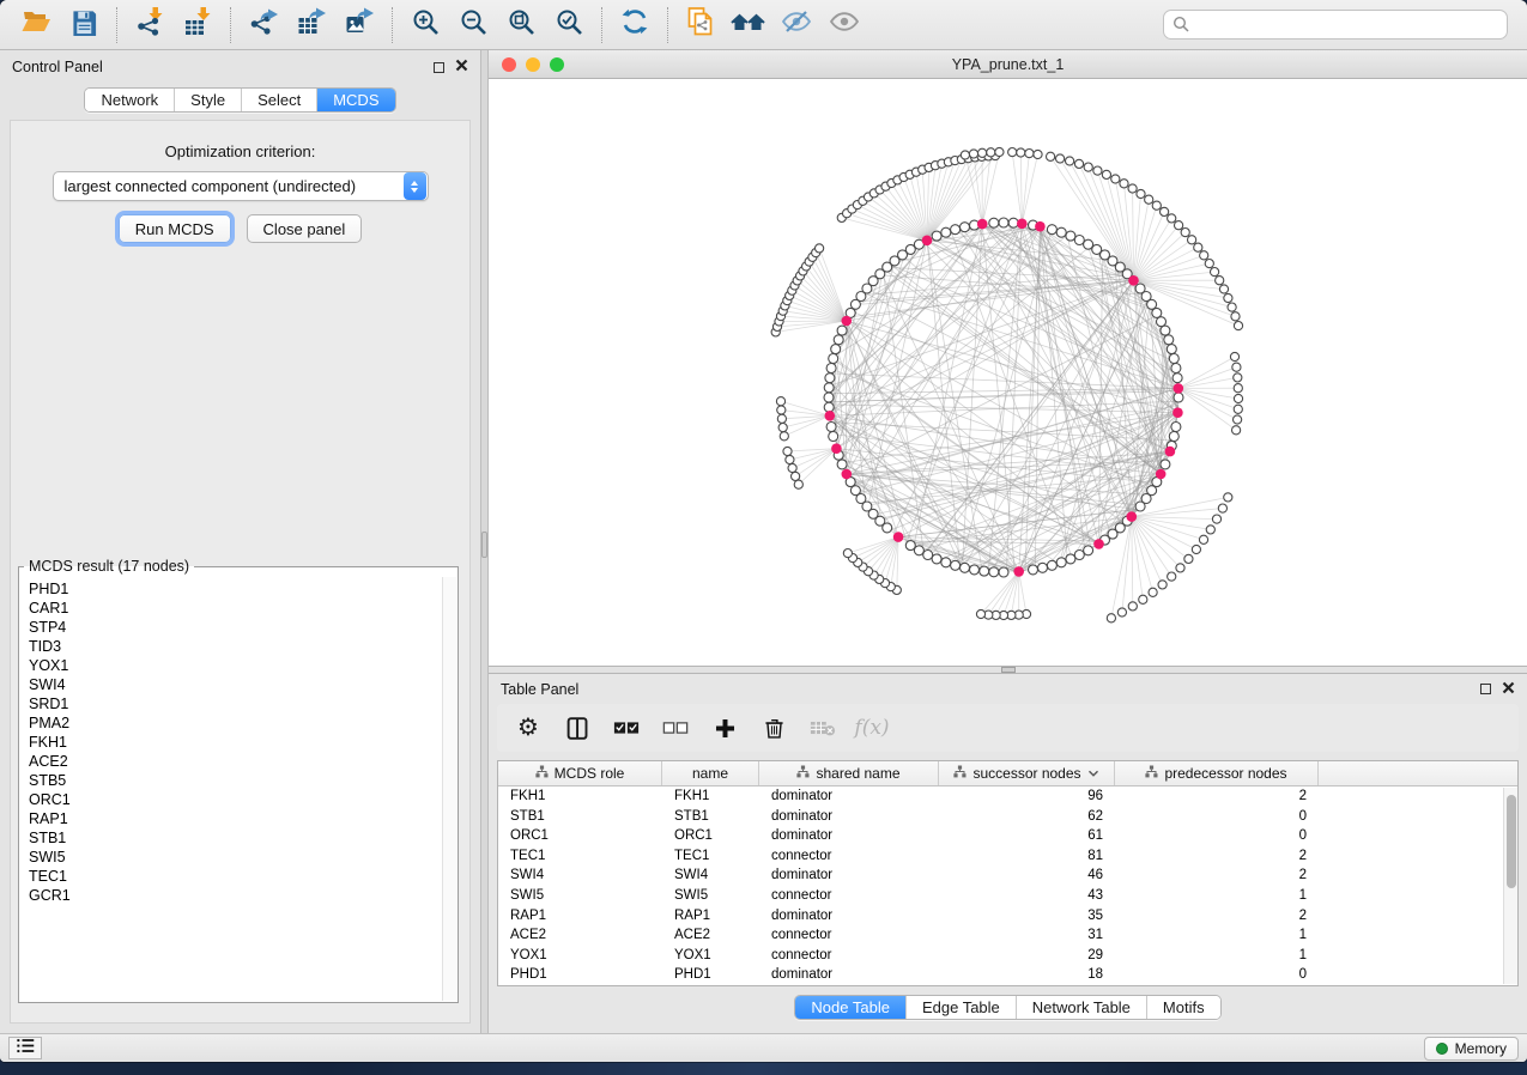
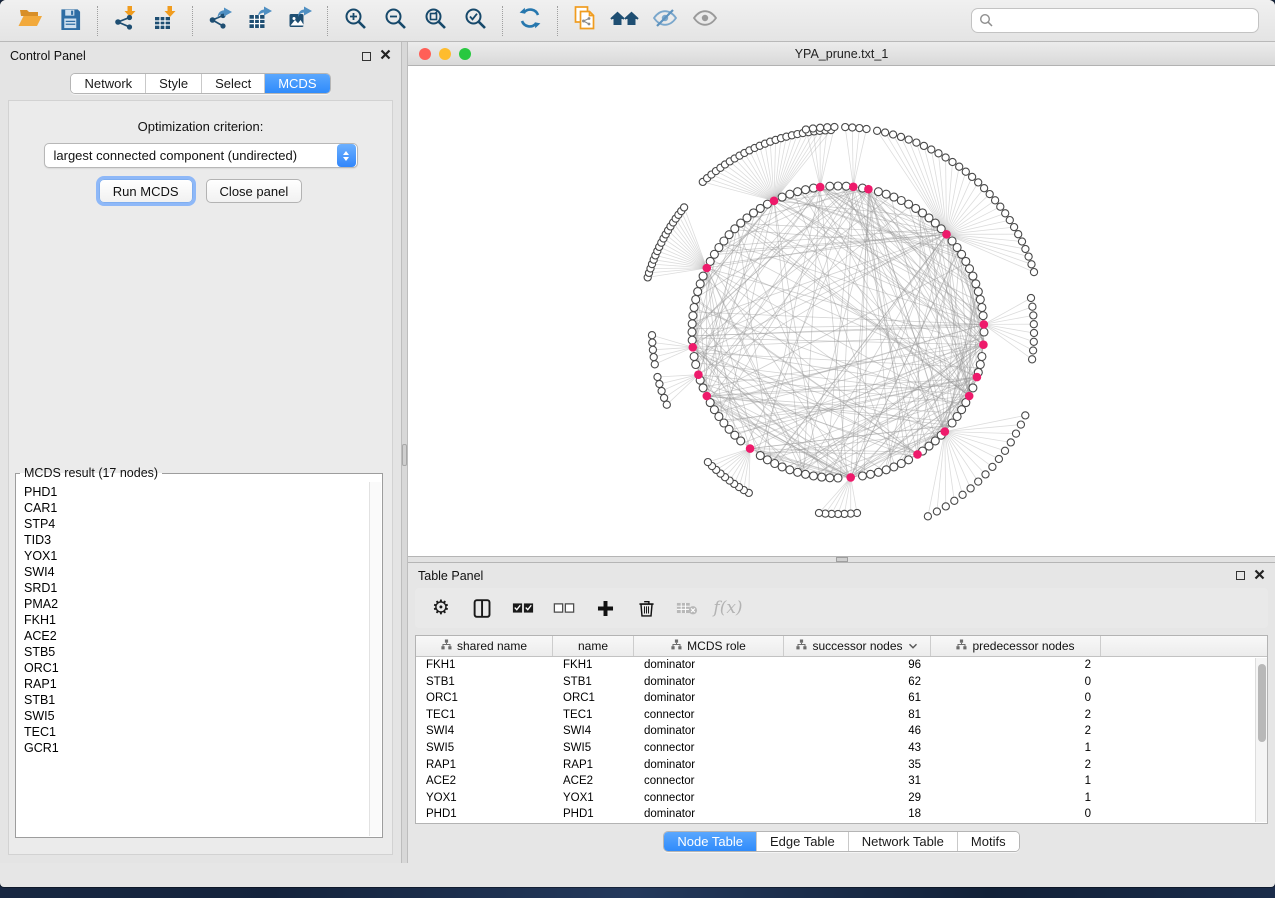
  Control Panel
  Network
  Style
  Select
  MCDS
  Optimization criterion:
  largest connected component (undirected)
  Run MCDS
  Close panel
  MCDS result (17 nodes)
  PHD1
  CAR1
  STP4
  TID3
  YOX1
  SWI4
  SRD1
  PMA2
  FKH1
  ACE2
  STB5
  ORC1
  RAP1
  STB1
  SWI5
  TEC1
  GCR1
  YPA_prune.txt_1
  Table Panel
  ⚙
  f(x)
- MCDS role
+ shared name
  name
- shared name
+ MCDS role
  successor nodes
  predecessor nodes
  FKH1
  FKH1
  dominator
  96
  2
  STB1
  STB1
  dominator
  62
  0
  ORC1
  ORC1
  dominator
  61
  0
  TEC1
  TEC1
  connector
  81
  2
  SWI4
  SWI4
  dominator
  46
  2
  SWI5
  SWI5
  connector
  43
  1
  RAP1
  RAP1
  dominator
  35
  2
  ACE2
  ACE2
  connector
  31
  1
  YOX1
  YOX1
  connector
  29
  1
  PHD1
  PHD1
  dominator
  18
  0
  Node Table
  Edge Table
  Network Table
  Motifs
- Memory
